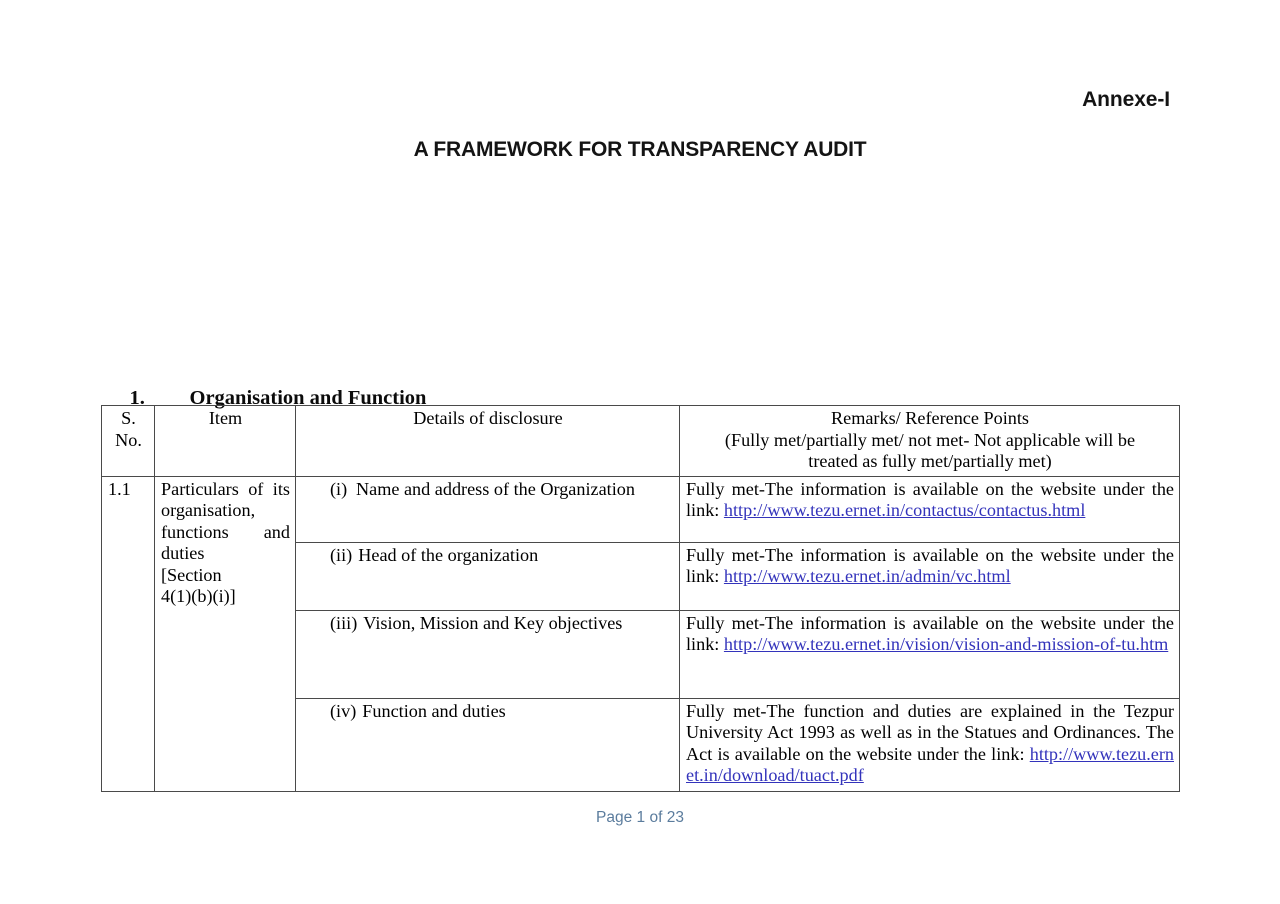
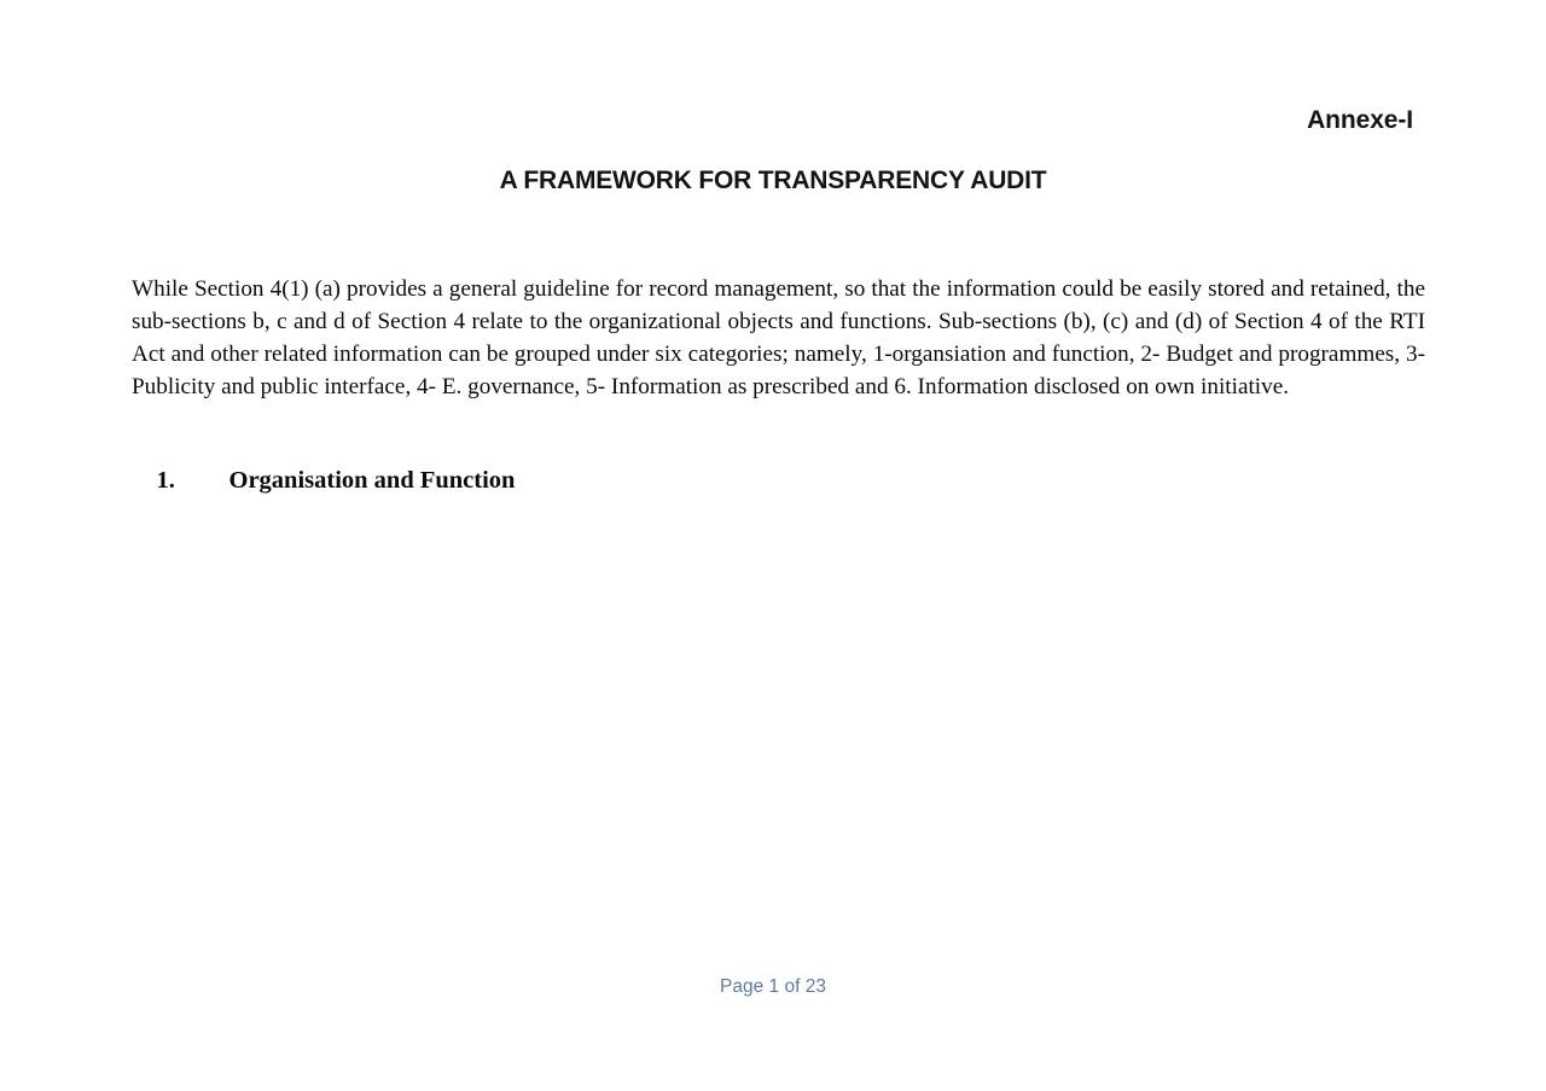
  Annexe-I
  A FRAMEWORK FOR TRANSPARENCY AUDIT
+ While Section 4(1) (a) provides a general guideline for record management, so that the information could be easily stored and retained, the sub-sections b, c and d of Section 4 relate to the organizational objects and functions. Sub-sections (b), (c) and (d) of Section 4 of the RTI Act and other related information can be grouped under six categories; namely, 1-organsiation and function, 2- Budget and programmes, 3- Publicity and public interface, 4- E. governance, 5- Information as prescribed and 6. Information disclosed on own initiative.
  1. Organisation and Function
- S. No.	Item	Details of disclosure	Remarks/ Reference Points (Fully met/partially met/ not met- Not applicable will be treated as fully met/partially met)
- 1.1	Particulars of its organisation, functions and duties [Section 4(1)(b)(i)]	(i) Name and address of the Organization	Fully met-The information is available on the website under the link: http://www.tezu.ernet.in/contactus/contactus.html
- (ii) Head of the organization	Fully met-The information is available on the website under the link: http://www.tezu.ernet.in/admin/vc.html
- (iii) Vision, Mission and Key objectives	Fully met-The information is available on the website under the link: http://www.tezu.ernet.in/vision/vision-and-mission-of-tu.htm
- (iv) Function and duties	Fully met-The function and duties are explained in the Tezpur University Act 1993 as well as in the Statues and Ordinances. The Act is available on the website under the link: http://www.tezu.ernet.in/download/tuact.pdf
  Page 1 of 23
